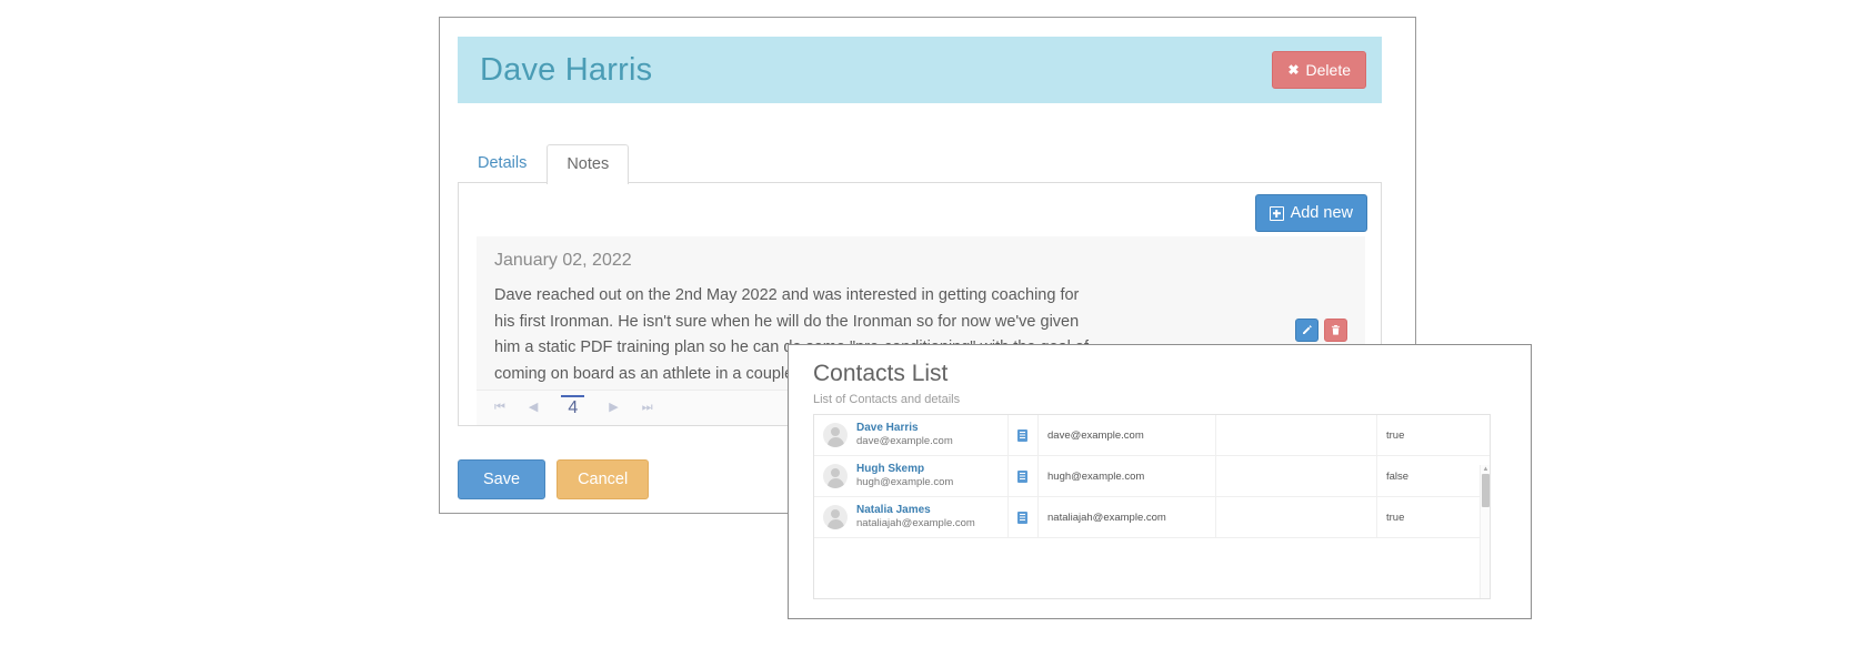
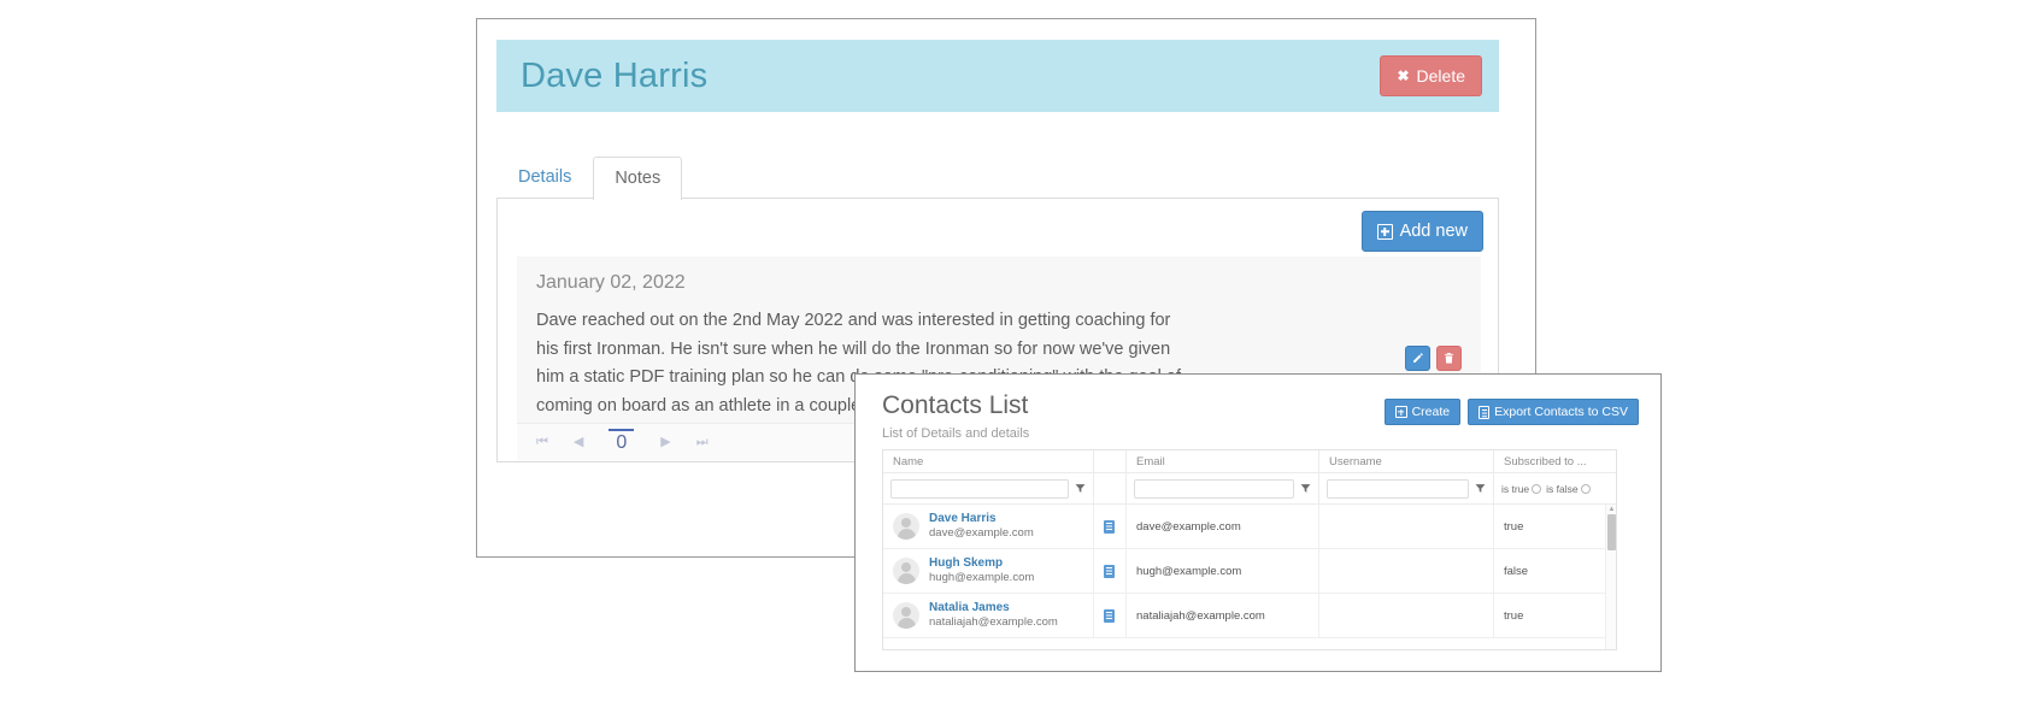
  Dave Harris
  ✖
  Delete
  Details
  Notes
  Add new
  January 02, 2022
  Dave reached out on the 2nd May 2022 and was interested in getting coaching for his first Ironman. He isn't sure when he will do the Ironman so for now we've given him a static PDF training plan so he can coming on board as an athlete in a coupl
  ⏮
  ◀
- 4
+ 0
  ▶
  ⏭
- Save
- Cancel
  Contacts List
- List of Contacts and details
+ List of Details and details
+ Create
+ Export Contacts to CSV
+ Name
+ Email
+ Username
+ Subscribed to ...
+ is true
+ is false
  Dave Harris
  dave@example.com
  dave@example.com
  true
  Hugh Skemp
  hugh@example.com
  hugh@example.com
  false
  Natalia James
  nataliajah@example.com
  nataliajah@example.com
  true
